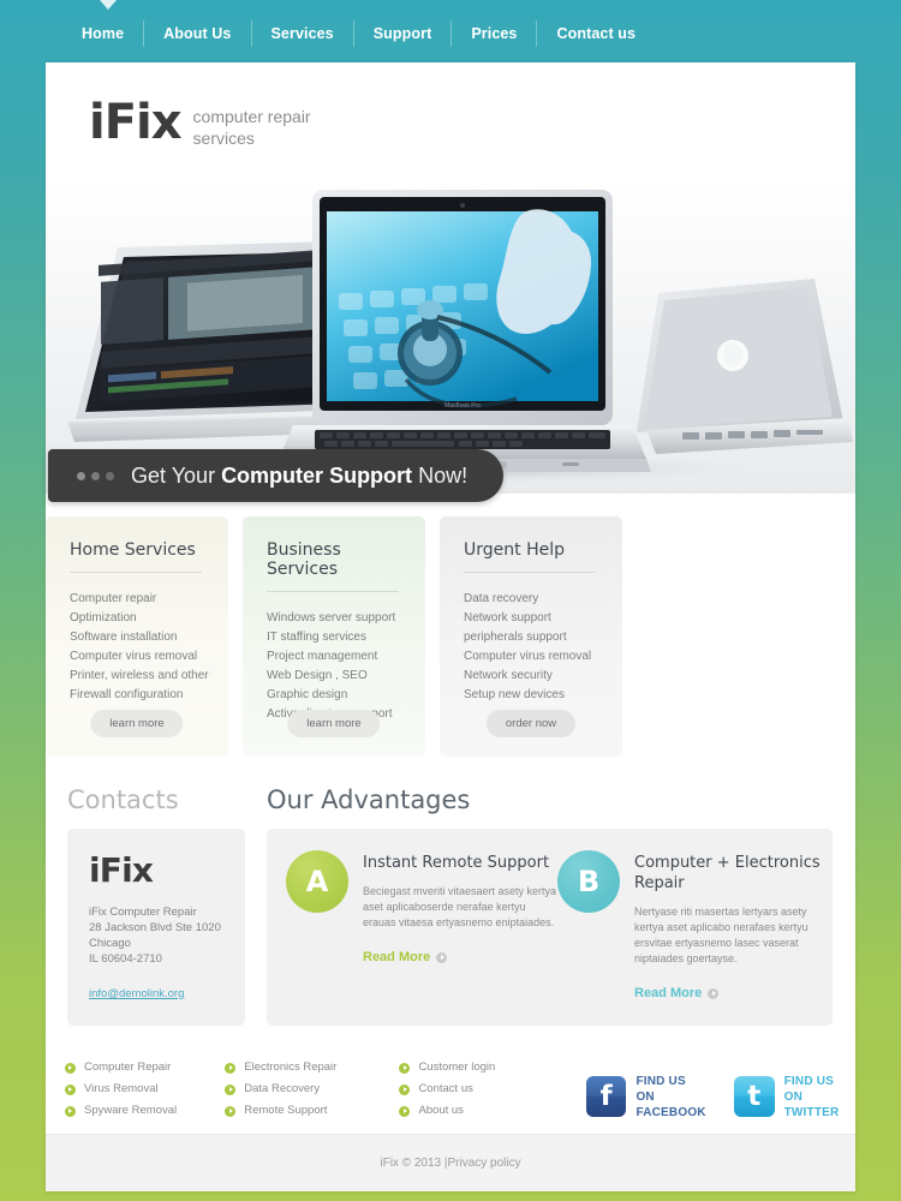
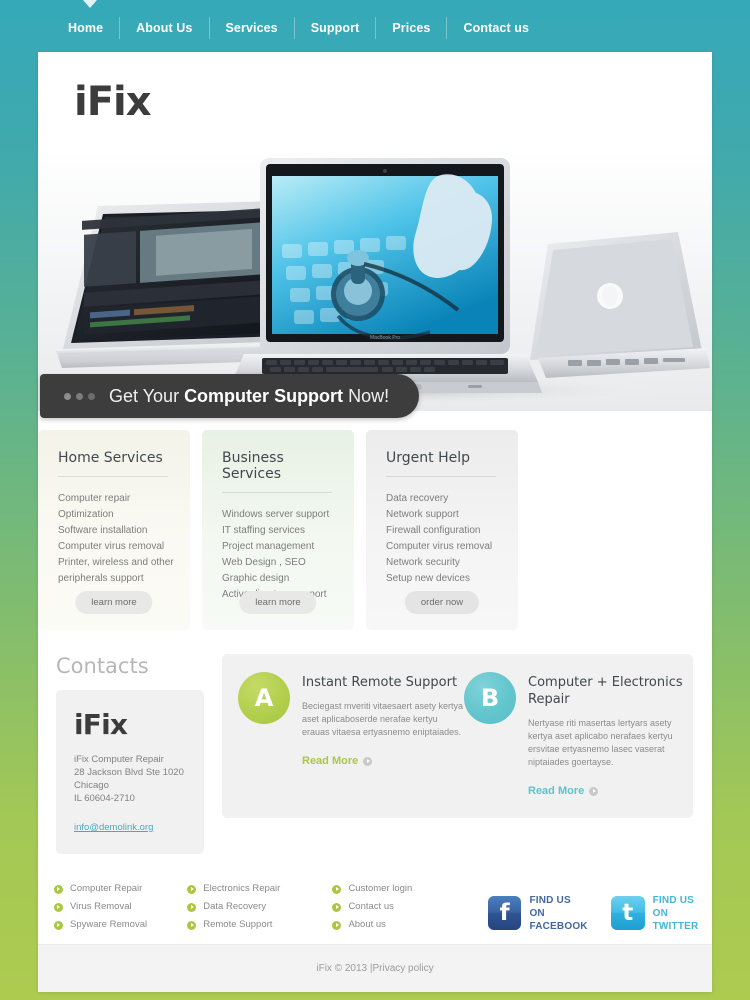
  Home
  About Us
  Services
  Support
  Prices
  Contact us
  iFix
- computer repair services
  Get Your Computer Support Now!
  Home Services
  Computer repair
  Optimization
  Software installation
  Computer virus removal
  Printer, wireless and other
- Firewall configuration
+ peripherals support
  learn more
  Business Services
  Windows server support
  IT staffing services
  Project management
  Web Design , SEO
  Graphic design
  learn more
  Urgent Help
  Data recovery
  Network support
- peripherals support
+ Firewall configuration
  Computer virus removal
  Network security
  Setup new devices
  order now
  Contacts
  iFix
  iFix Computer Repair
  28 Jackson Blvd Ste 1020
  Chicago
  IL 60604-2710
  info@demolink.org
- Our Advantages
  A
  Instant Remote Support
  Beciegast mveriti vitaesaert asety kertya aset aplicaboserde nerafae kertyu erauas vitaesa ertyasnemo eniptaiades.
  Read More
  B
  Computer + Electronics Repair
  Nertyase riti masertas lertyars asety kertya aset aplicabo nerafaes kertyu ersvitae ertyasnemo lasec vaserat niptaiades goertayse.
  Read More
  Computer Repair
  Virus Removal
  Spyware Removal
  Electronics Repair
  Data Recovery
  Remote Support
  Customer login
  Contact us
  About us
  f
  FIND US ON
  FACEBOOK
  t
  FIND US ON
  TWITTER
  iFix © 2013 |
  Privacy policy
